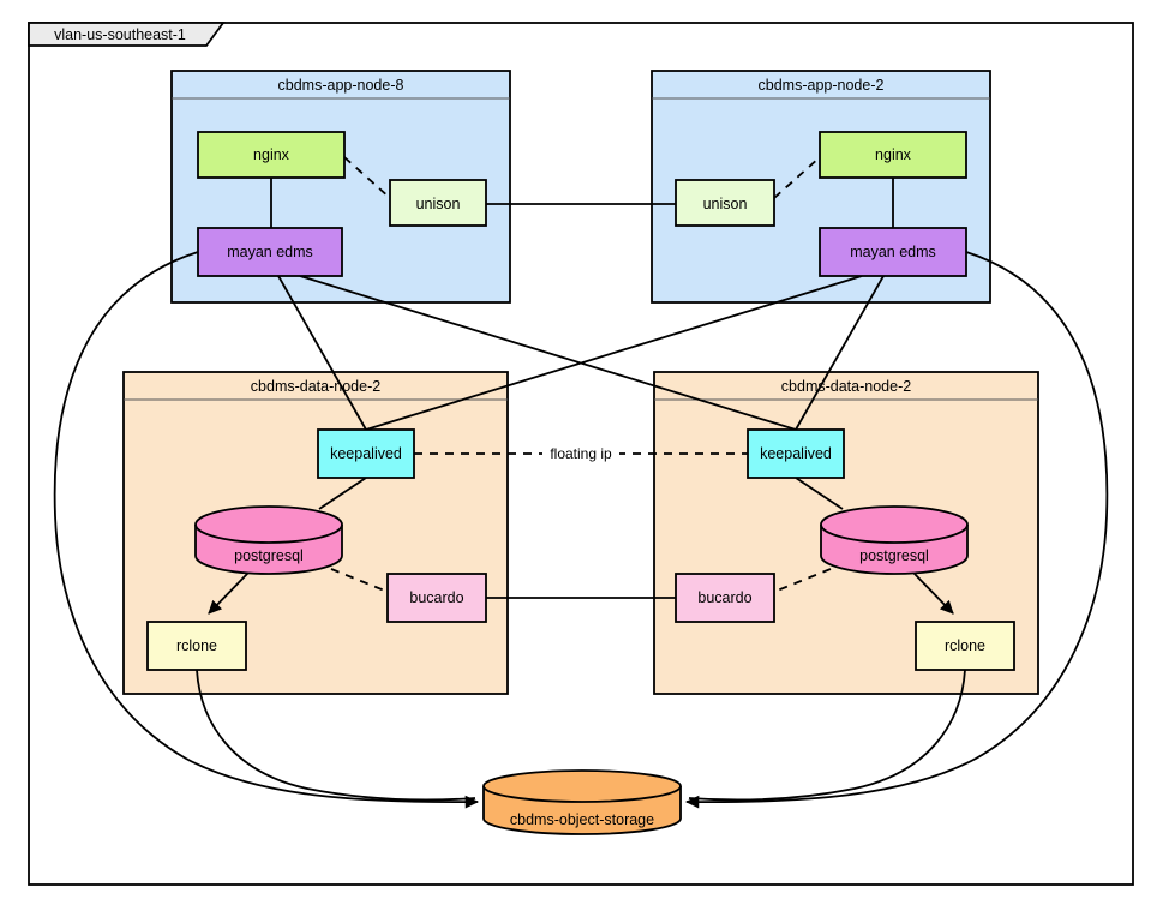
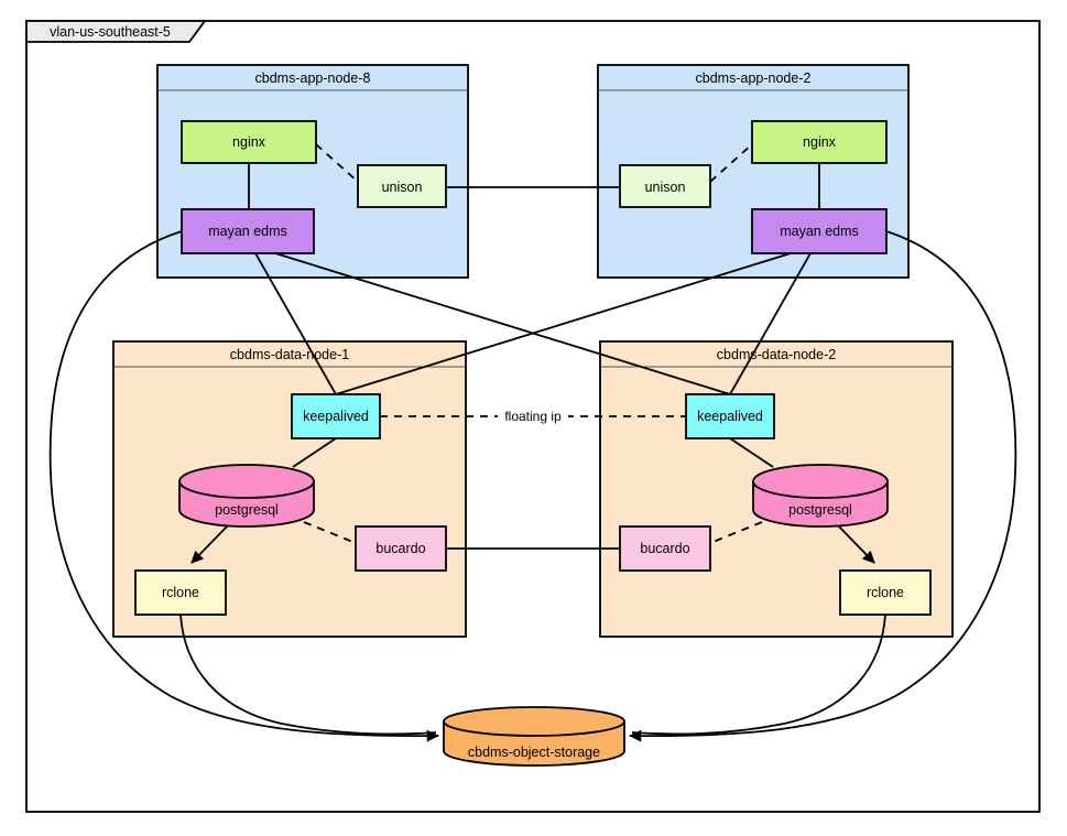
- vlan-us-southeast-1
+ vlan-us-southeast-5
  cbdms-app-node-8
  cbdms-app-node-2
- cbdms-data-node-2
+ cbdms-data-node-1
  cbdm-data-node-2
  floating ip
  nginx
  unison
  mayan edms
  nginx
  unison
  mayan edms
  keepalived
  postgresql
  bucardo
  rclone
  keepalived
  postgresql
  bucardo
  rclone
  cbdms-object-storage
